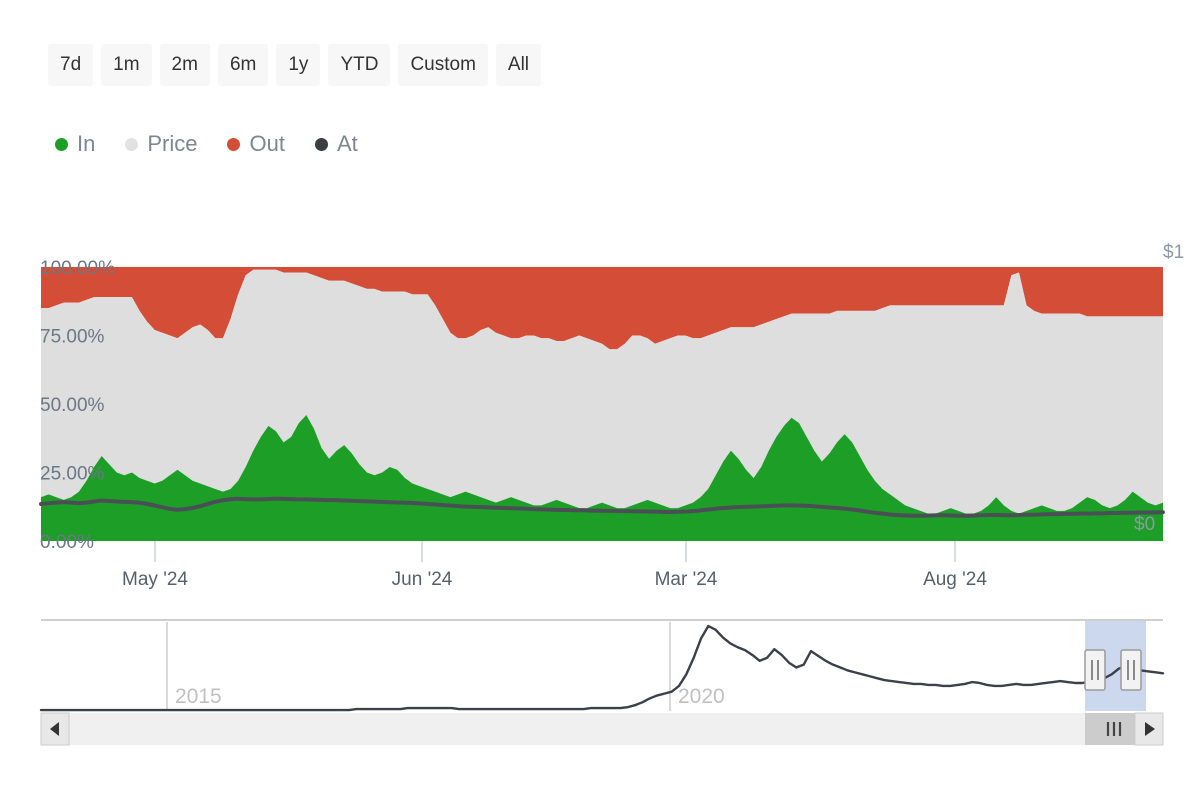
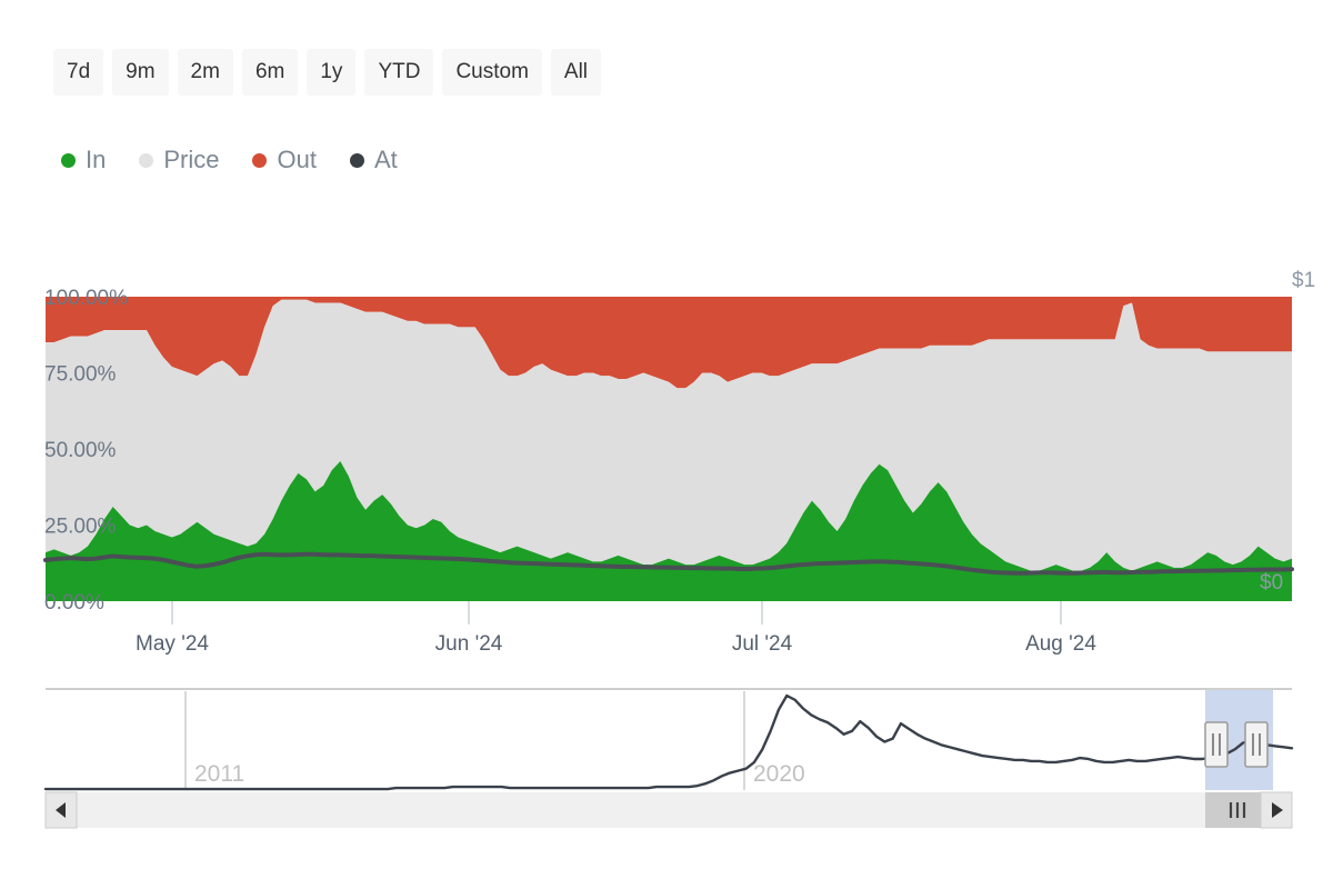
  7d
- 1m
+ 9m
  2m
  6m
  1y
  YTD
  Custom
  All
  In
  Price
  Out
  At
  0.00%
  25.00%
  50.00%
  75.00%
  100.00%
  May '24
  Jun '24
- Mar '24
+ Jul '24
  Aug '24
  $1
  $0
- 2015
+ 2011
  2020
